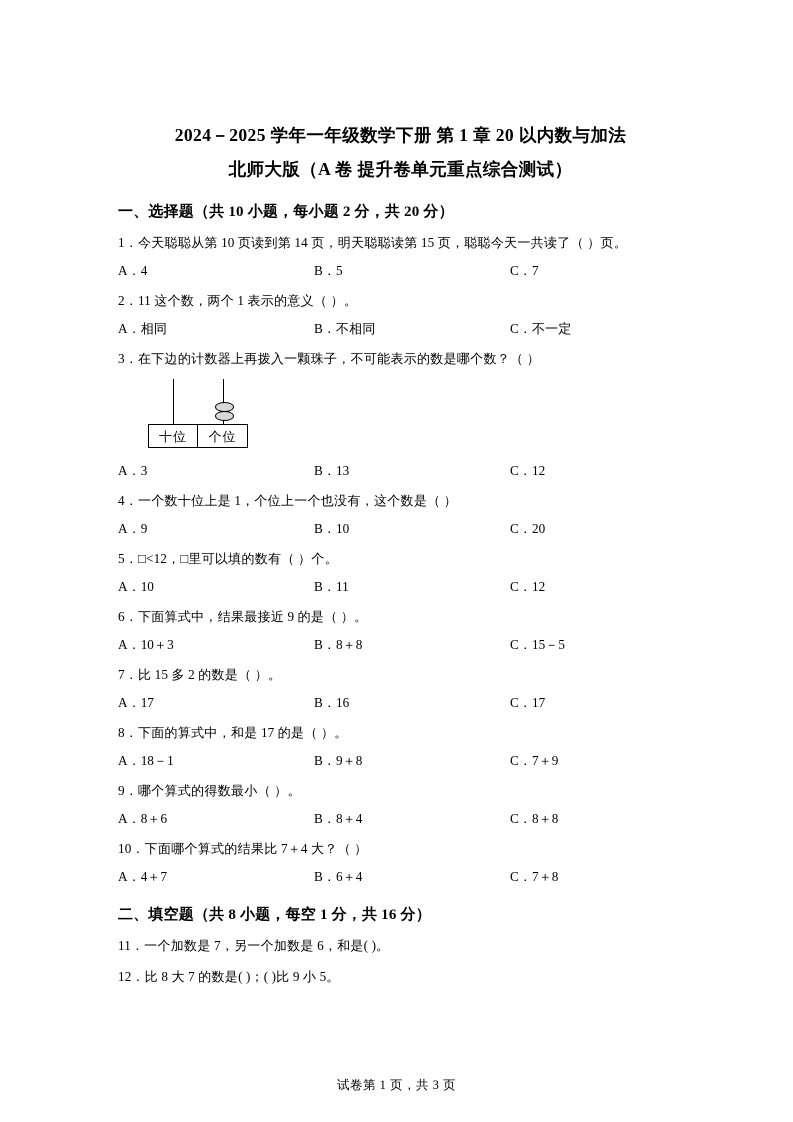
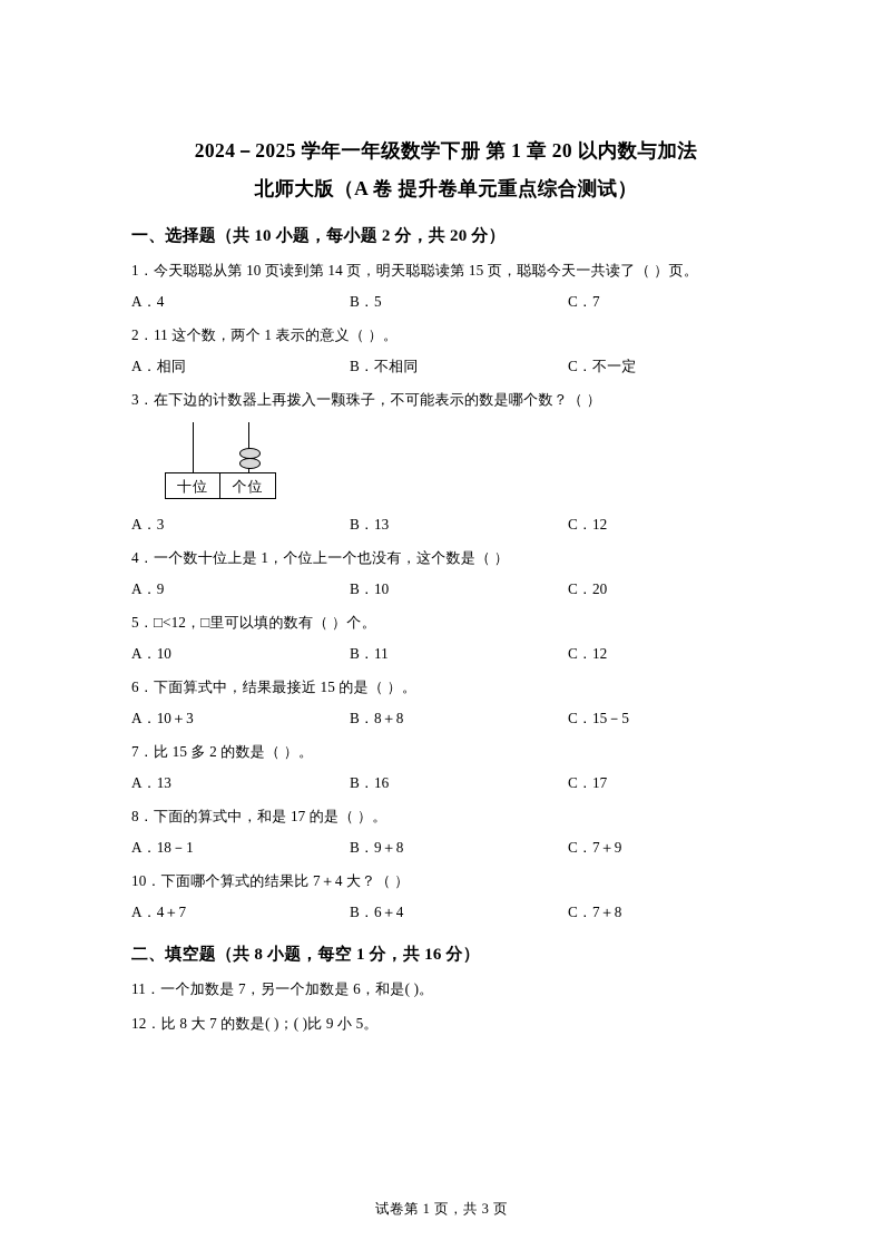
  2024－2025 学年一年级数学下册 第 1 章 20 以内数与加法
  北师大版（A 卷 提升卷单元重点综合测试）
  一、选择题（共 10 小题，每小题 2 分，共 20 分）
  1．今天聪聪从第 10 页读到第 14 页，明天聪聪读第 15 页，聪聪今天一共读了（ ）页。
  A．4
  B．5
  C．7
  2．11 这个数，两个 1 表示的意义（ ）。
  A．相同
  B．不相同
  C．不一定
  3．在下边的计数器上再拨入一颗珠子，不可能表示的数是哪个数？（ ）
  十位
  个位
  A．3
  B．13
  C．12
  4．一个数十位上是 1，个位上一个也没有，这个数是（ ）
  A．9
  B．10
  C．20
  5．□<12，□里可以填的数有（ ）个。
  A．10
  B．11
  C．12
- 6．下面算式中，结果最接近 9 的是（ ）。
+ 6．下面算式中，结果最接近 15 的是（ ）。
  A．10＋3
  B．8＋8
  C．15－5
  7．比 15 多 2 的数是（ ）。
- A．17
+ A．13
  B．16
  C．17
  8．下面的算式中，和是 17 的是（ ）。
  A．18－1
  B．9＋8
  C．7＋9
- 9．哪个算式的得数最小（ ）。
- A．8＋6
- B．8＋4
- C．8＋8
  10．下面哪个算式的结果比 7＋4 大？（ ）
  A．4＋7
  B．6＋4
  C．7＋8
  二、填空题（共 8 小题，每空 1 分，共 16 分）
  11．一个加数是 7，另一个加数是 6，和是( )。
  12．比 8 大 7 的数是( )；( )比 9 小 5。
  试卷第 1 页，共 3 页
